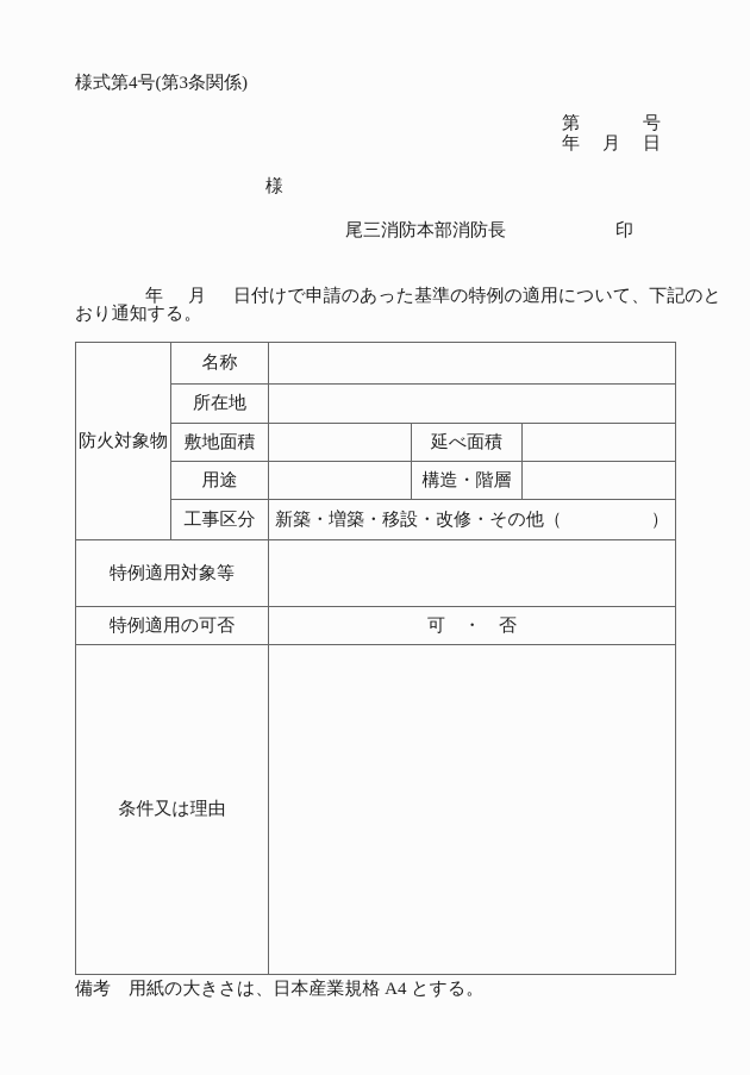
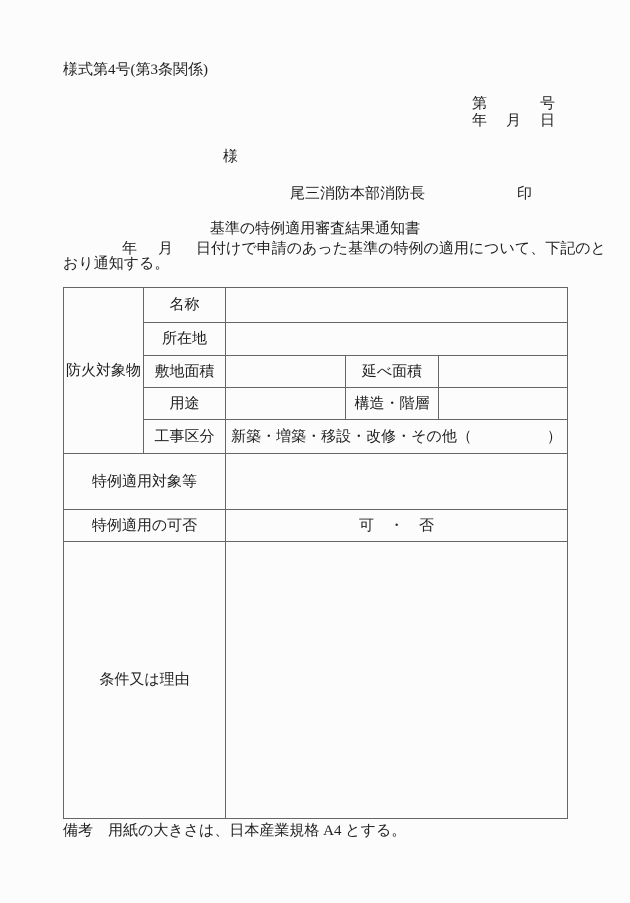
  様式第4号(第3条関係)
  第
  号
  年
  月
  日
  様
  尾三消防本部消防長
  印
+ 基準の特例適用審査結果通知書
  年
  月
  日付けで申請のあった基準の特例の適用について、下記のと
  おり通知する。
  防火対象物	名称
  所在地
  敷地面積		延べ面積
  用途		構造・階層
  工事区分	新築・増築・移設・改修・その他（ ）
  特例適用対象等
  特例適用の可否	可 ・ 否
  条件又は理由
  備考 用紙の大きさは、日本産業規格 A4 とする。
